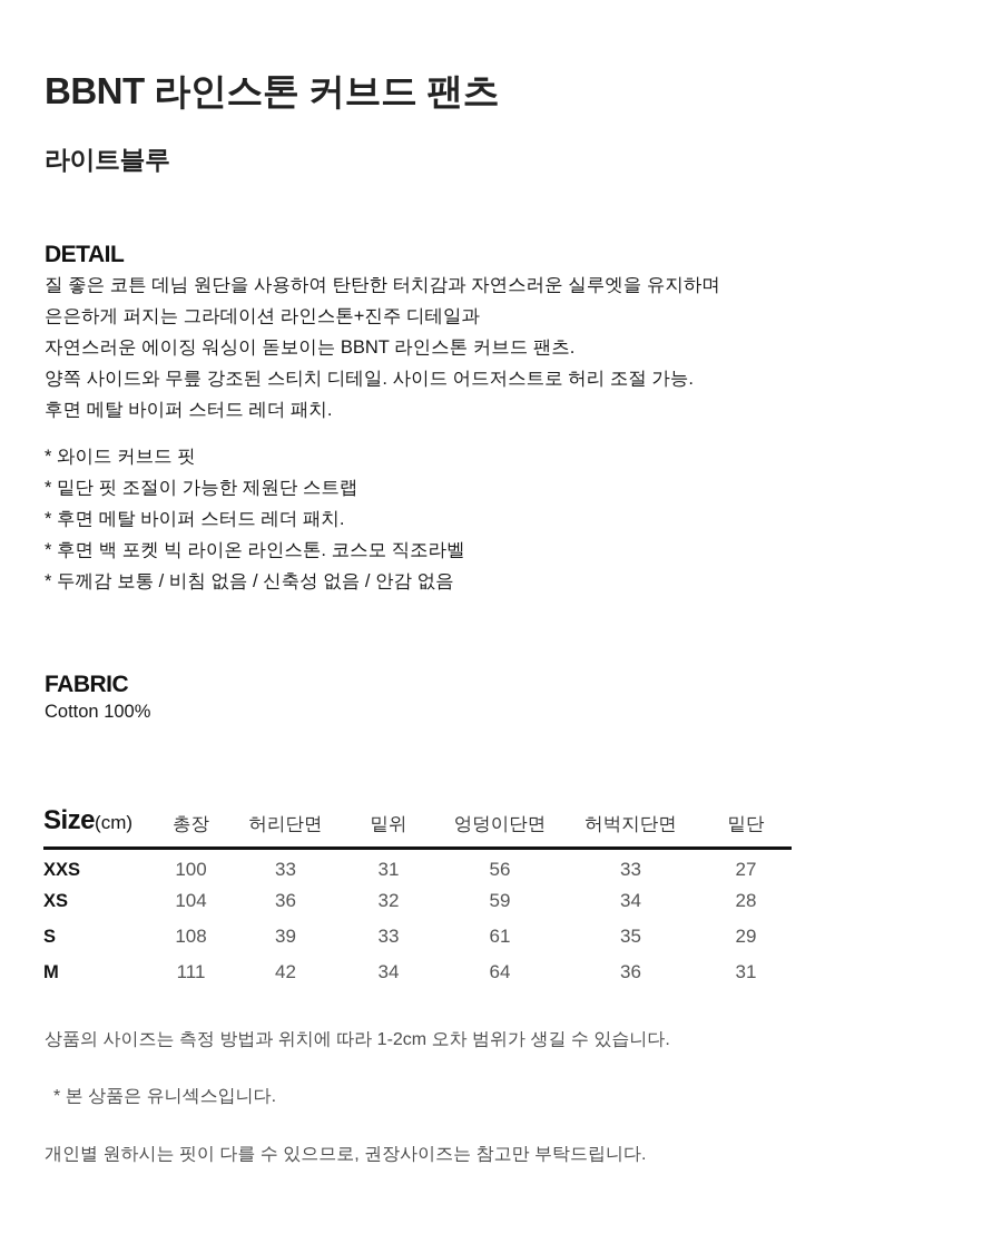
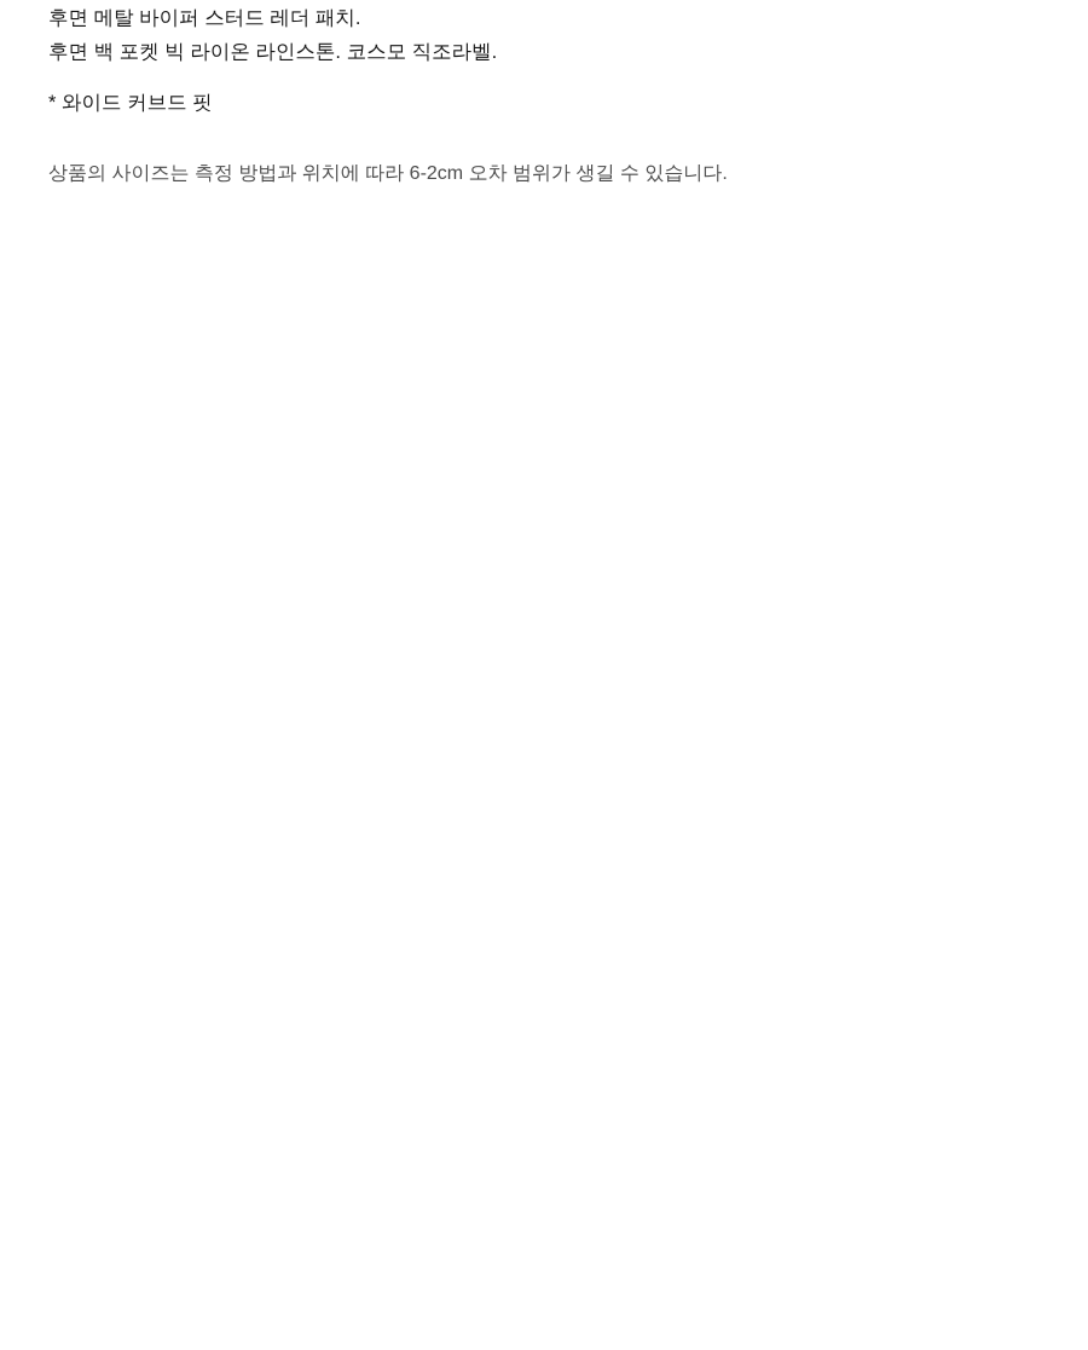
- BBNT 라인스톤 커브드 팬츠
- 라이트블루
- DETAIL
- 질 좋은 코튼 데님 원단을 사용하여 탄탄한 터치감과 자연스러운 실루엣을 유지하며
- 은은하게 퍼지는 그라데이션 라인스톤+진주 디테일과
- 자연스러운 에이징 워싱이 돋보이는 BBNT 라인스톤 커브드 팬츠.
- 양쪽 사이드와 무릎 강조된 스티치 디테일. 사이드 어드저스트로 허리 조절 가능.
  후면 메탈 바이퍼 스터드 레더 패치.
+ 후면 백 포켓 빅 라이온 라인스톤. 코스모 직조라벨.
  * 와이드 커브드 핏
- * 밑단 핏 조절이 가능한 제원단 스트랩
- * 후면 메탈 바이퍼 스터드 레더 패치.
- * 후면 백 포켓 빅 라이온 라인스톤. 코스모 직조라벨
- * 두께감 보통 / 비침 없음 / 신축성 없음 / 안감 없음
- FABRIC
- Cotton 100%
- Size(cm)	총장	허리단면	밑위	엉덩이단면	허벅지단면	밑단
- XXS	100	33	31	56	33	27
- XS	104	36	32	59	34	28
- S	108	39	33	61	35	29
- M	111	42	34	64	36	31
- 상품의 사이즈는 측정 방법과 위치에 따라 1-2cm 오차 범위가 생길 수 있습니다.
+ 상품의 사이즈는 측정 방법과 위치에 따라 6-2cm 오차 범위가 생길 수 있습니다.
- * 본 상품은 유니섹스입니다.
- 개인별 원하시는 핏이 다를 수 있으므로, 권장사이즈는 참고만 부탁드립니다.
